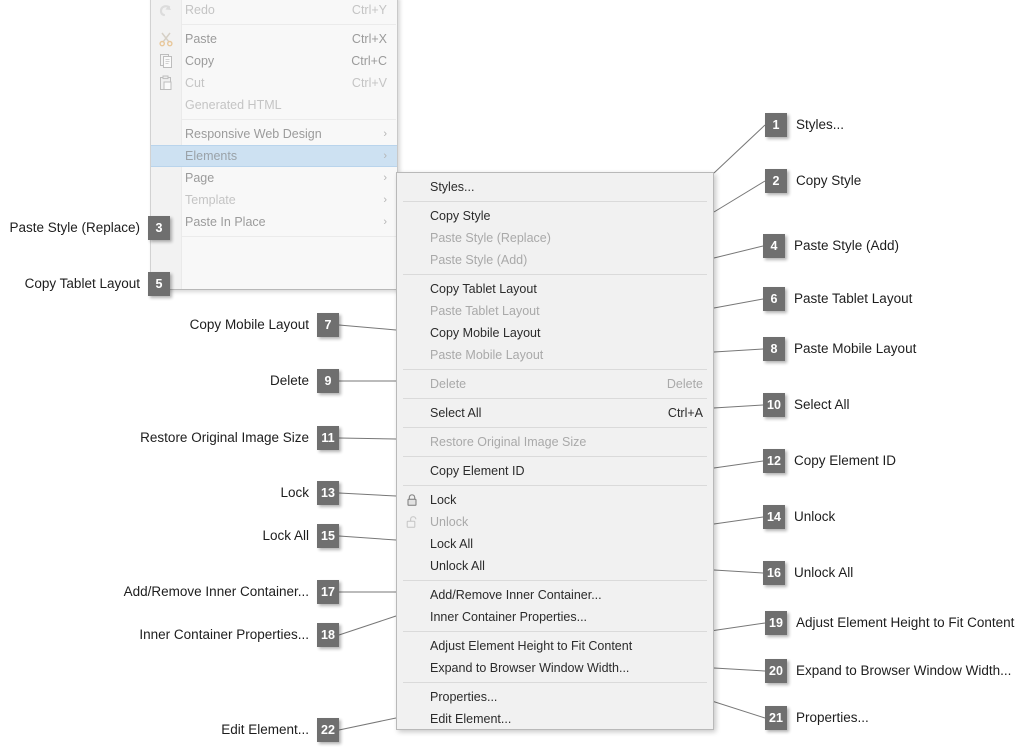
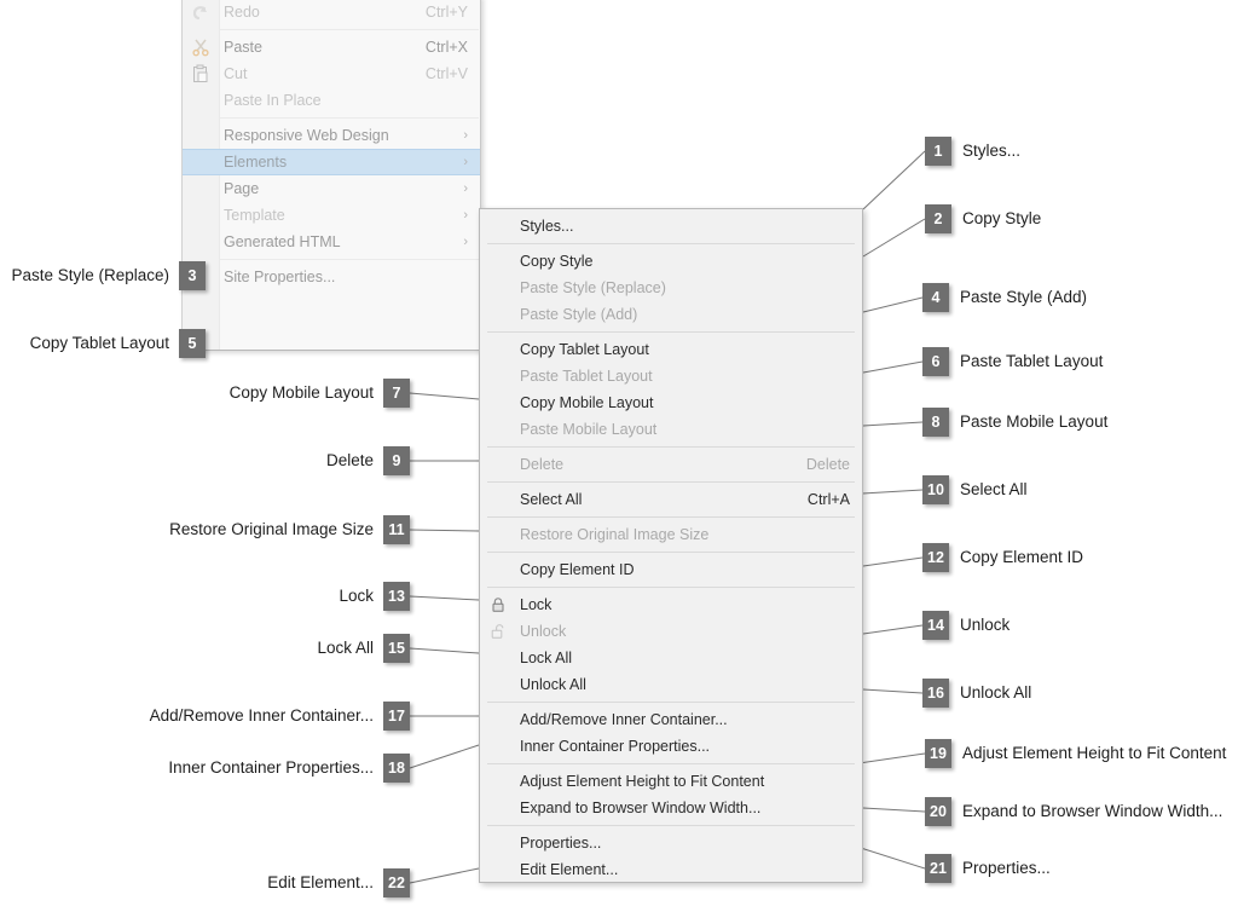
  Redo
  Ctrl+Y
  Paste
  Ctrl+X
- Copy
- Ctrl+C
  Cut
  Ctrl+V
- Generated HTML
+ Paste In Place
  Responsive Web Design
  ›
  Elements
  ›
  Page
  ›
  Template
  ›
- Paste In Place
+ Generated HTML
  ›
+ Site Properties...
  Styles...
  Copy Style
  Paste Style (Replace)
  Paste Style (Add)
  Copy Tablet Layout
  Paste Tablet Layout
  Copy Mobile Layout
  Paste Mobile Layout
  Delete
  Delete
  Select All
  Ctrl+A
  Restore Original Image Size
  Copy Element ID
  Lock
  Unlock
  Lock All
  Unlock All
  Add/Remove Inner Container...
  Inner Container Properties...
  Adjust Element Height to Fit Content
  Expand to Browser Window Width...
  Properties...
  Edit Element...
  1
  Styles...
  2
  Copy Style
  Paste Style (Replace)
  3
  4
  Paste Style (Add)
  Copy Tablet Layout
  5
  6
  Paste Tablet Layout
  Copy Mobile Layout
  7
  8
  Paste Mobile Layout
  Delete
  9
  10
  Select All
  Restore Original Image Size
  11
  12
  Copy Element ID
  Lock
  13
  14
  Unlock
  Lock All
  15
  16
  Unlock All
  Add/Remove Inner Container...
  17
  Inner Container Properties...
  18
  19
  Adjust Element Height to Fit Content
  20
  Expand to Browser Window Width...
  21
  Properties...
  Edit Element...
  22
